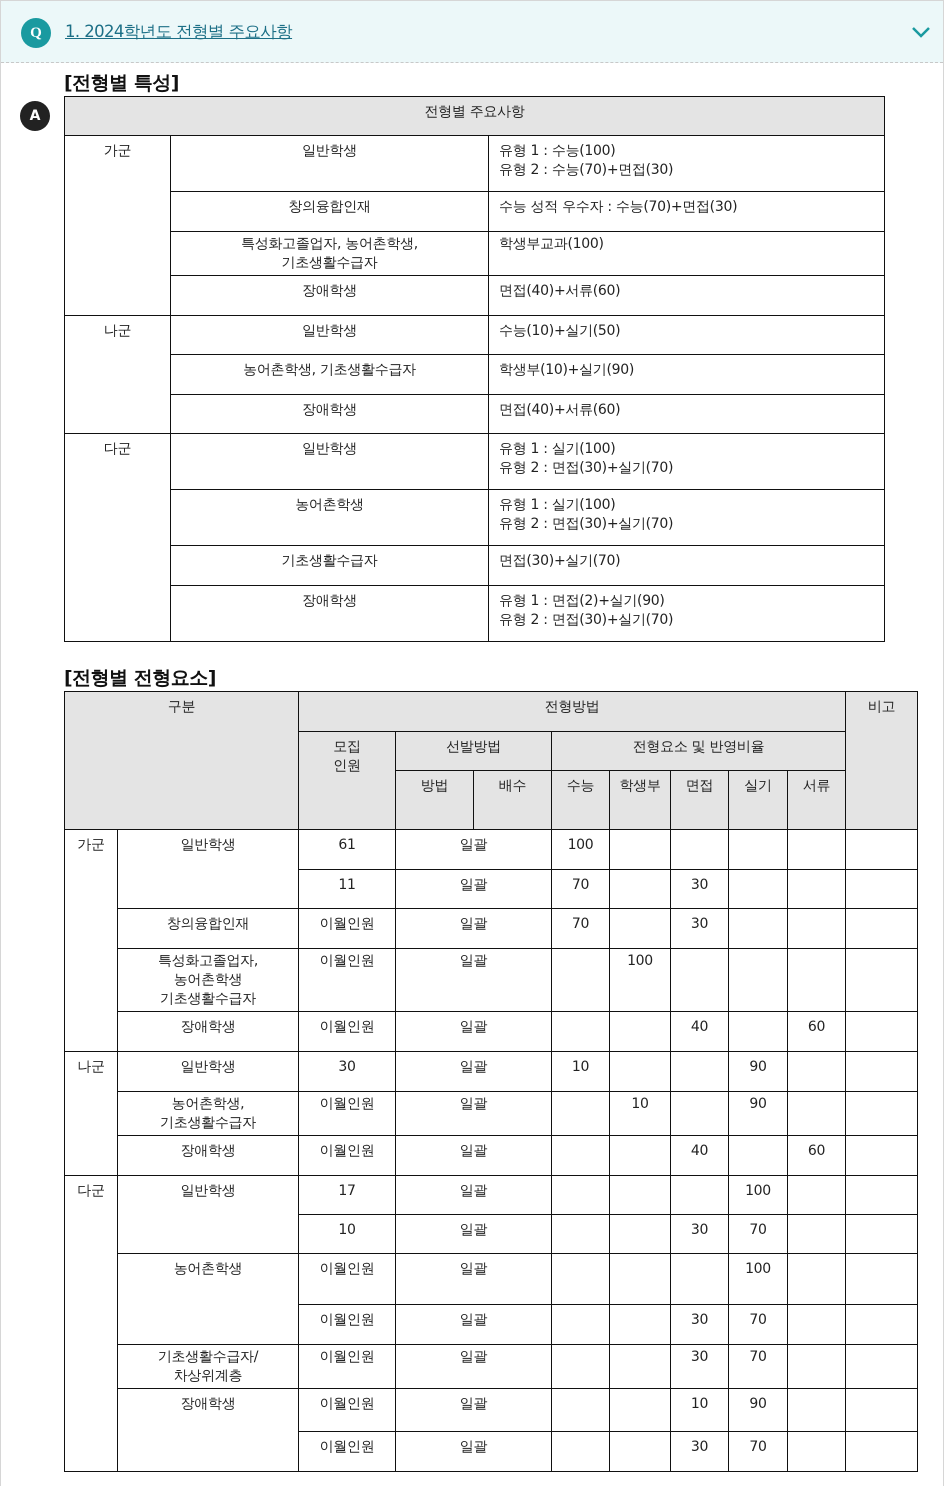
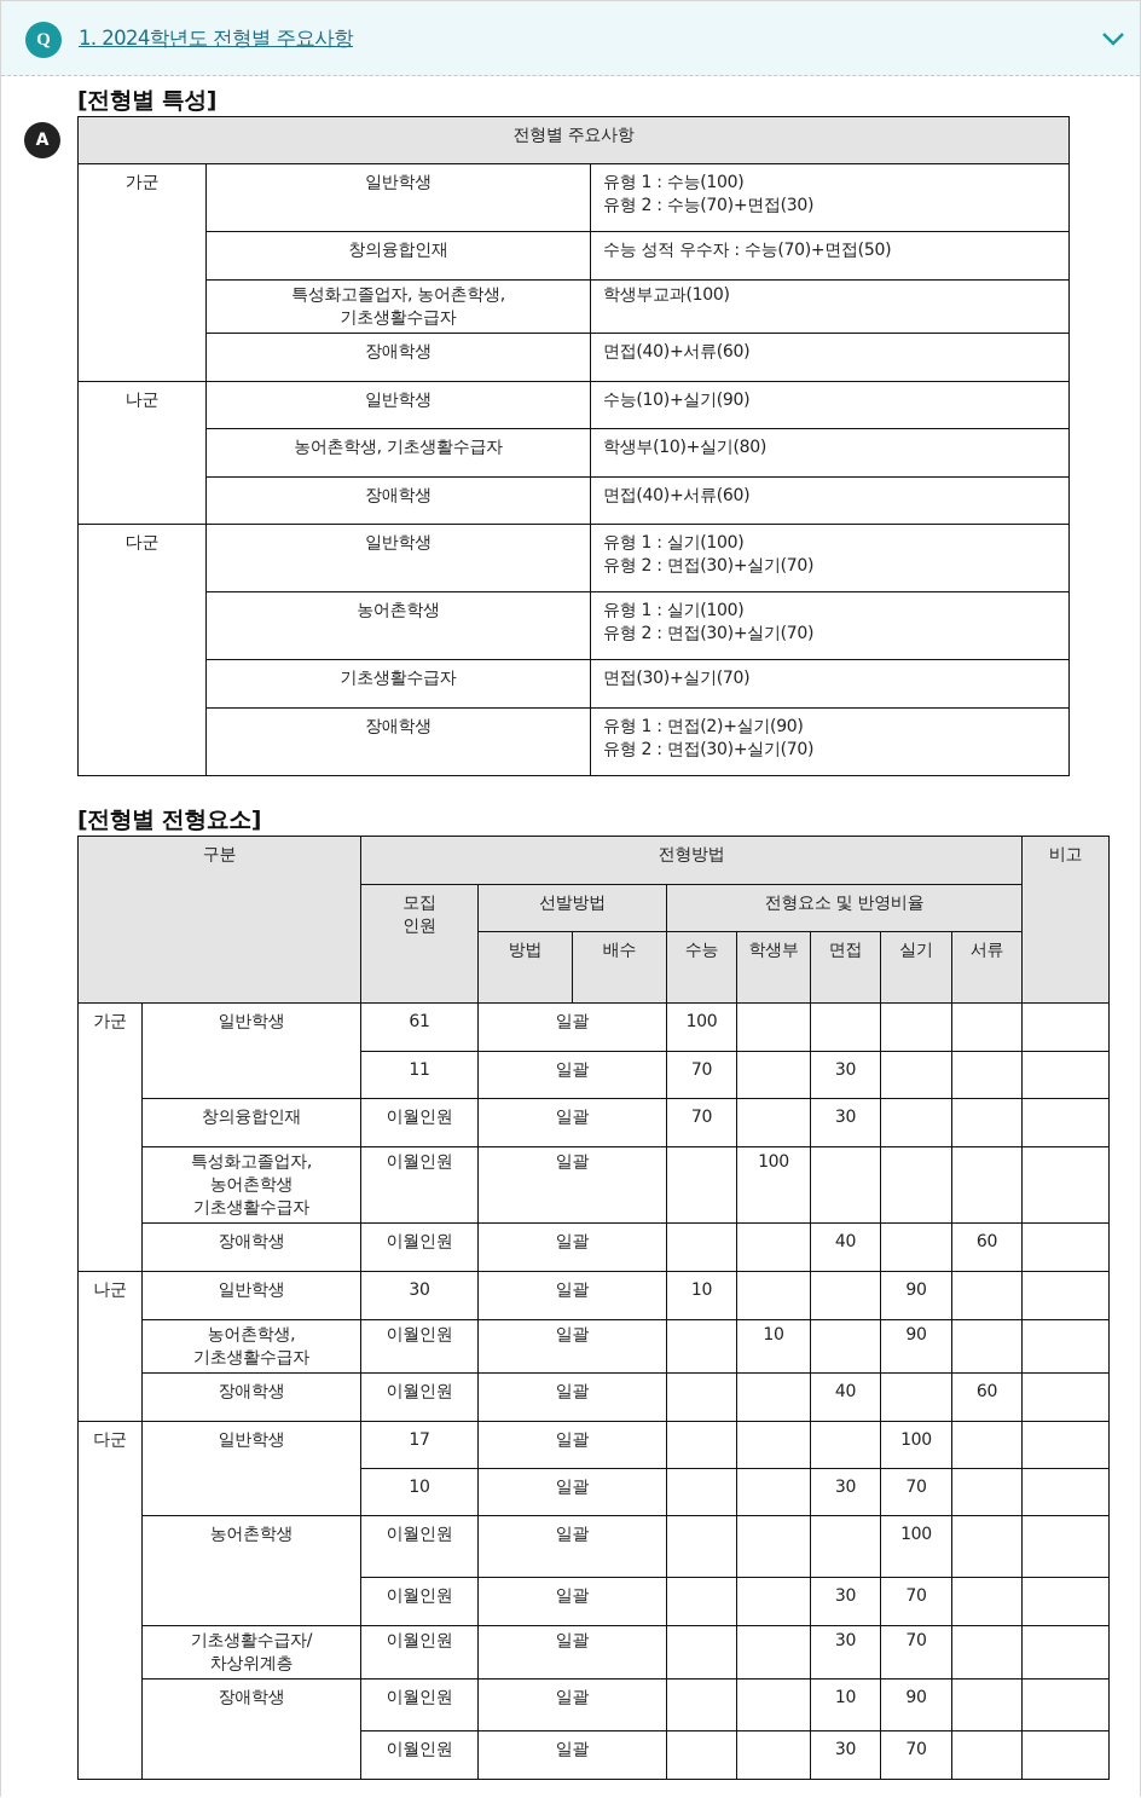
  Q
  1. 2024학년도 전형별 주요사항
  A
  [전형별 특성]
  전형별 주요사항
  가군	일반학생	유형 1 : 수능(100)유형 2 : 수능(70)+면접(30)
- 창의융합인재	수능 성적 우수자 : 수능(70)+면접(30)
+ 창의융합인재	수능 성적 우수자 : 수능(70)+면접(50)
  특성화고졸업자, 농어촌학생,기초생활수급자	학생부교과(100)
  장애학생	면접(40)+서류(60)
- 나군	일반학생	수능(10)+실기(50)
+ 나군	일반학생	수능(10)+실기(90)
- 농어촌학생, 기초생활수급자	학생부(10)+실기(90)
+ 농어촌학생, 기초생활수급자	학생부(10)+실기(80)
  장애학생	면접(40)+서류(60)
  다군	일반학생	유형 1 : 실기(100)유형 2 : 면접(30)+실기(70)
  농어촌학생	유형 1 : 실기(100)유형 2 : 면접(30)+실기(70)
  기초생활수급자	면접(30)+실기(70)
  장애학생	유형 1 : 면접(2)+실기(90)유형 2 : 면접(30)+실기(70)
  [전형별 전형요소]
  구분	전형방법	비고
  모집인원	선발방법	전형요소 및 반영비율
  방법	배수	수능	학생부	면접	실기	서류
  가군	일반학생	61	일괄	100
  11	일괄	70		30
  창의융합인재	이월인원	일괄	70		30
  특성화고졸업자,농어촌학생기초생활수급자	이월인원	일괄		100
  장애학생	이월인원	일괄			40		60
  나군	일반학생	30	일괄	10			90
  농어촌학생,기초생활수급자	이월인원	일괄		10		90
  장애학생	이월인원	일괄			40		60
  다군	일반학생	17	일괄				100
  10	일괄			30	70
  농어촌학생	이월인원	일괄				100
  이월인원	일괄			30	70
  기초생활수급자/차상위계층	이월인원	일괄			30	70
  장애학생	이월인원	일괄			10	90
  이월인원	일괄			30	70
